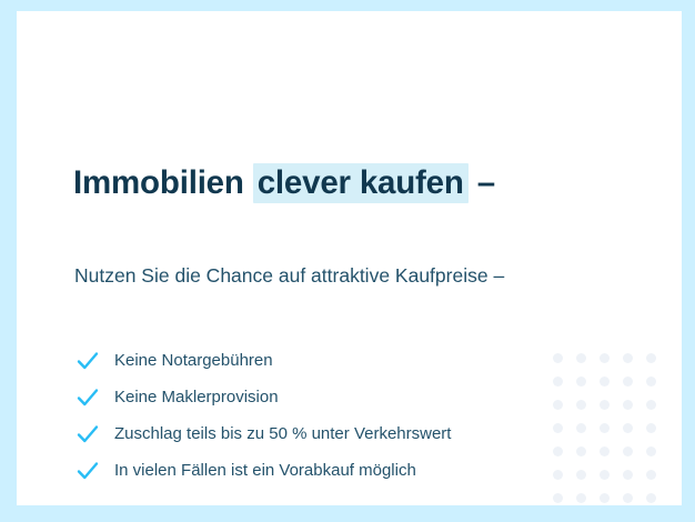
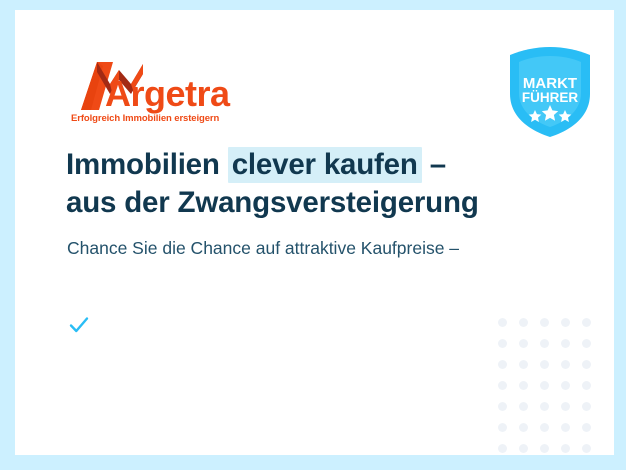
+ Argetra
+ Erfolgreich Immobilien ersteigern
+ MARKT
+ FÜHRER
  Immobilien clever kaufen –
+ aus der Zwangsversteigerung
- Nutzen Sie die Chance auf attraktive Kaufpreise –
+ Chance Sie die Chance auf attraktive Kaufpreise –
- Keine Notargebühren
- Keine Maklerprovision
- Zuschlag teils bis zu 50 % unter Verkehrswert
- In vielen Fällen ist ein Vorabkauf möglich
